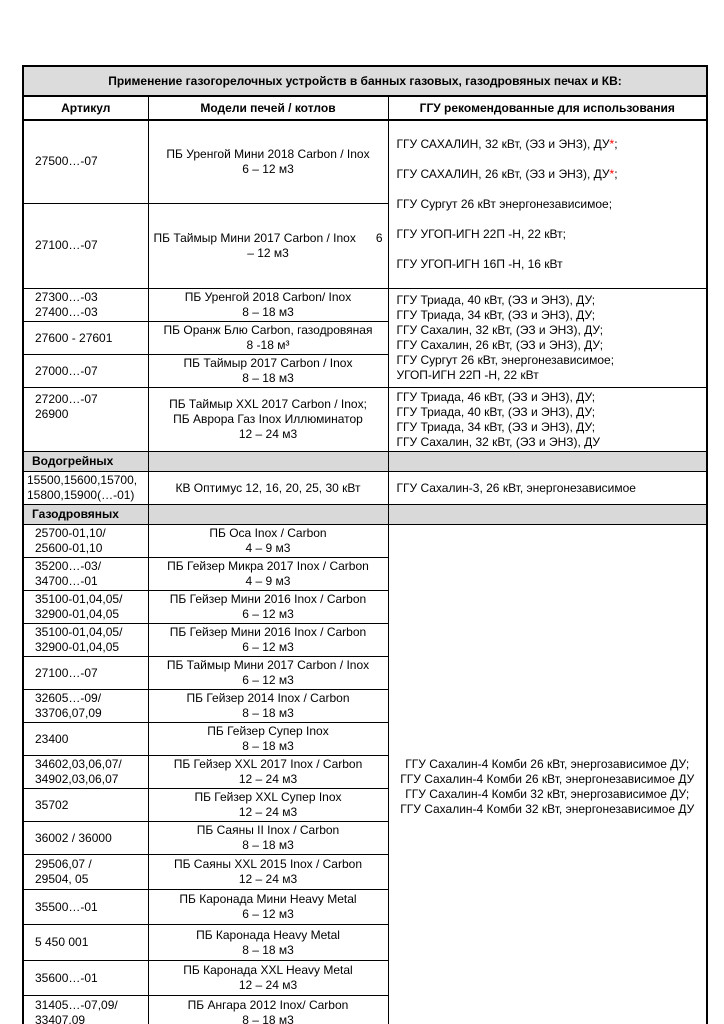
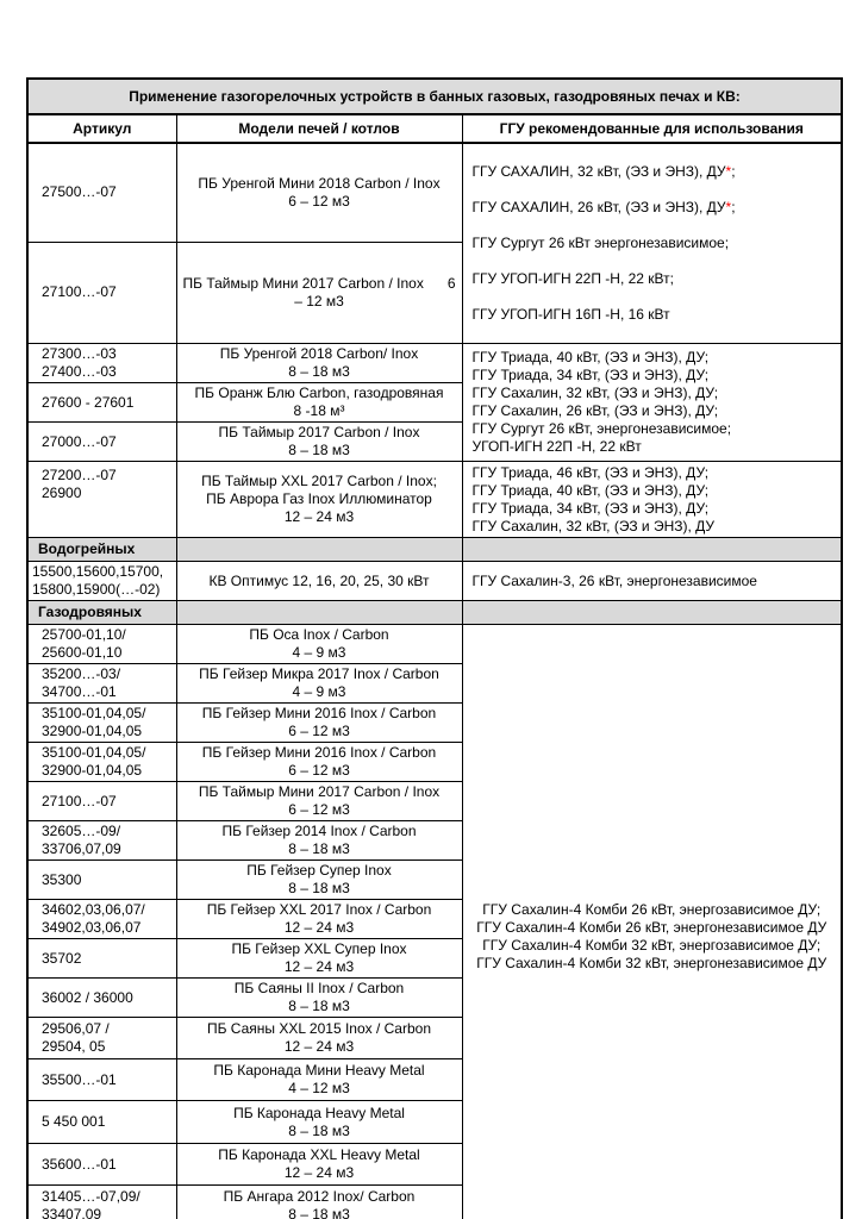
  Применение газогорелочных устройств в банных газовых, газодровяных печах и КВ:
  Артикул	Модели печей / котлов	ГГУ рекомендованные для использования
  27500…-07	ПБ Уренгой Мини 2018 Carbon / Inox 6 – 12 м3	ГГУ САХАЛИН, 32 кВт, (ЭЗ и ЭНЗ), ДУ*; ГГУ САХАЛИН, 26 кВт, (ЭЗ и ЭНЗ), ДУ*; ГГУ Сургут 26 кВт энергонезависимое; ГГУ УГОП-ИГН 22П -Н, 22 кВт; ГГУ УГОП-ИГН 16П -Н, 16 кВт
  27100…-07	ПБ Таймыр Мини 2017 Carbon / Inox 6 – 12 м3
  27300…-03 27400…-03	ПБ Уренгой 2018 Carbon/ Inox 8 – 18 м3	ГГУ Триада, 40 кВт, (ЭЗ и ЭНЗ), ДУ; ГГУ Триада, 34 кВт, (ЭЗ и ЭНЗ), ДУ; ГГУ Сахалин, 32 кВт, (ЭЗ и ЭНЗ), ДУ; ГГУ Сахалин, 26 кВт, (ЭЗ и ЭНЗ), ДУ; ГГУ Сургут 26 кВт, энергонезависимое; УГОП-ИГН 22П -Н, 22 кВт
  27600 - 27601	ПБ Оранж Блю Carbon, газодровяная 8 -18 м³
  27000…-07	ПБ Таймыр 2017 Carbon / Inox 8 – 18 м3
  27200…-07 26900	ПБ Таймыр XXL 2017 Carbon / Inox; ПБ Аврора Газ Inox Иллюминатор 12 – 24 м3	ГГУ Триада, 46 кВт, (ЭЗ и ЭНЗ), ДУ; ГГУ Триада, 40 кВт, (ЭЗ и ЭНЗ), ДУ; ГГУ Триада, 34 кВт, (ЭЗ и ЭНЗ), ДУ; ГГУ Сахалин, 32 кВт, (ЭЗ и ЭНЗ), ДУ
  Водогрейных
- 15500,15600,15700, 15800,15900(…-01)	КВ Оптимус 12, 16, 20, 25, 30 кВт	ГГУ Сахалин-3, 26 кВт, энергонезависимое
+ 15500,15600,15700, 15800,15900(…-02)	КВ Оптимус 12, 16, 20, 25, 30 кВт	ГГУ Сахалин-3, 26 кВт, энергонезависимое
  Газодровяных
  25700-01,10/ 25600-01,10	ПБ Оса Inox / Carbon 4 – 9 м3	ГГУ Сахалин-4 Комби 26 кВт, энергозависимое ДУ; ГГУ Сахалин-4 Комби 26 кВт, энергонезависимое ДУ ГГУ Сахалин-4 Комби 32 кВт, энергозависимое ДУ; ГГУ Сахалин-4 Комби 32 кВт, энергонезависимое ДУ
  35200…-03/ 34700…-01	ПБ Гейзер Микра 2017 Inox / Carbon 4 – 9 м3
  35100-01,04,05/ 32900-01,04,05	ПБ Гейзер Мини 2016 Inox / Carbon 6 – 12 м3
  35100-01,04,05/ 32900-01,04,05	ПБ Гейзер Мини 2016 Inox / Carbon 6 – 12 м3
  27100…-07	ПБ Таймыр Мини 2017 Carbon / Inox 6 – 12 м3
  32605…-09/ 33706,07,09	ПБ Гейзер 2014 Inox / Carbon 8 – 18 м3
- 23400	ПБ Гейзер Супер Inox 8 – 18 м3
+ 35300	ПБ Гейзер Супер Inox 8 – 18 м3
  34602,03,06,07/ 34902,03,06,07	ПБ Гейзер XXL 2017 Inox / Carbon 12 – 24 м3
  35702	ПБ Гейзер XXL Супер Inox 12 – 24 м3
  36002 / 36000	ПБ Саяны II Inox / Carbon 8 – 18 м3
  29506,07 / 29504, 05	ПБ Саяны XXL 2015 Inox / Carbon 12 – 24 м3
- 35500…-01	ПБ Каронада Мини Heavy Metal 6 – 12 м3
+ 35500…-01	ПБ Каронада Мини Heavy Metal 4 – 12 м3
  5 450 001	ПБ Каронада Heavy Metal 8 – 18 м3
  35600…-01	ПБ Каронада XXL Heavy Metal 12 – 24 м3
  31405…-07,09/ 33407,09	ПБ Ангара 2012 Inox/ Carbon 8 – 18 м3
